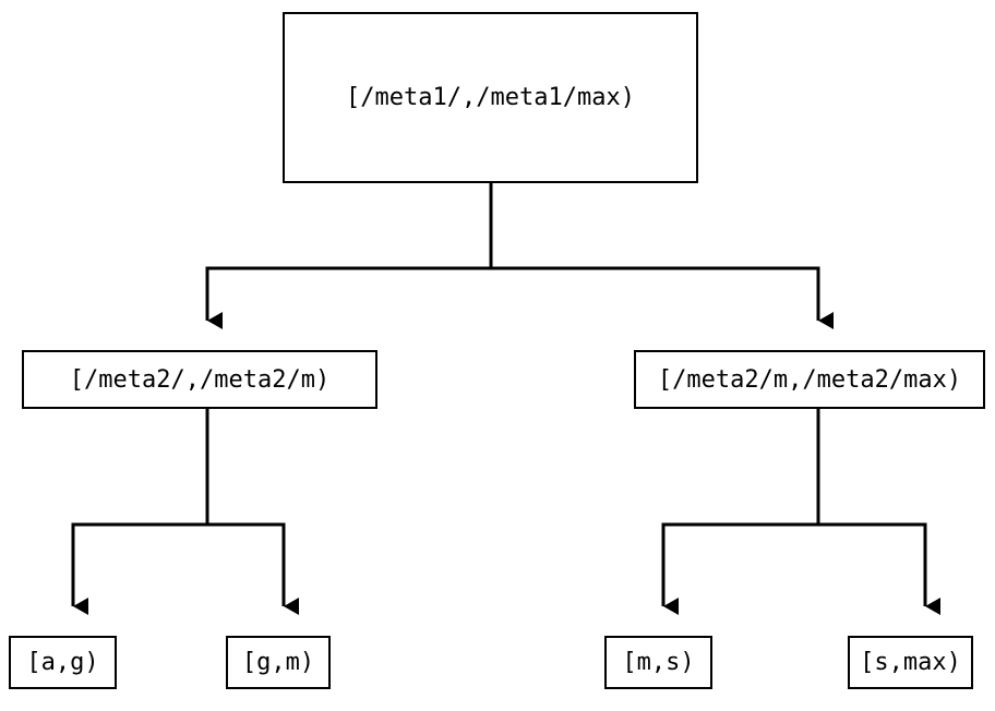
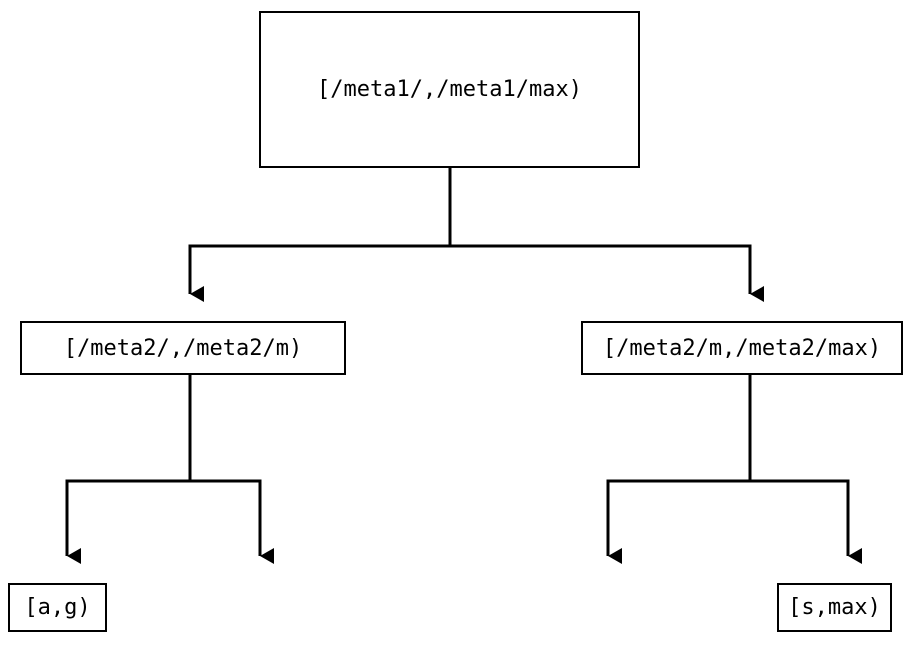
  [/meta1/,/meta1/max)
  [/meta2/,/meta2/m)
  [/meta2/m,/meta2/max)
  [a,g)
- [g,m)
- [m,s)
  [s,max)
